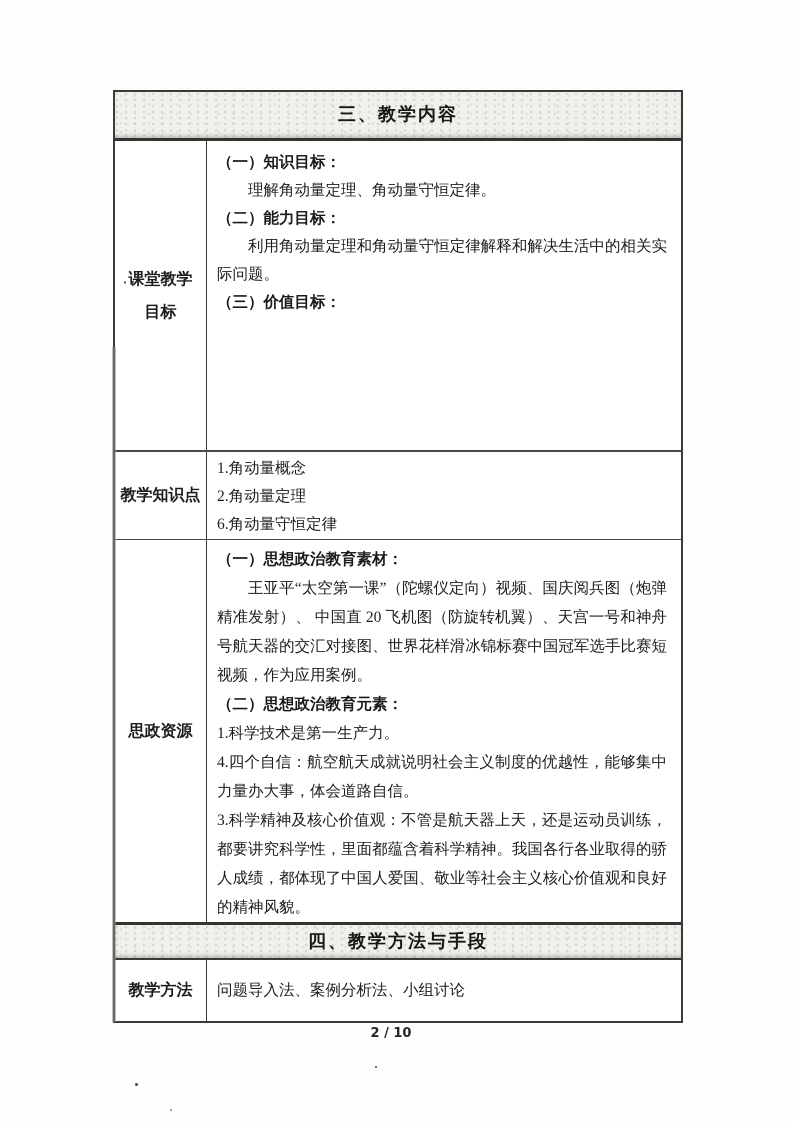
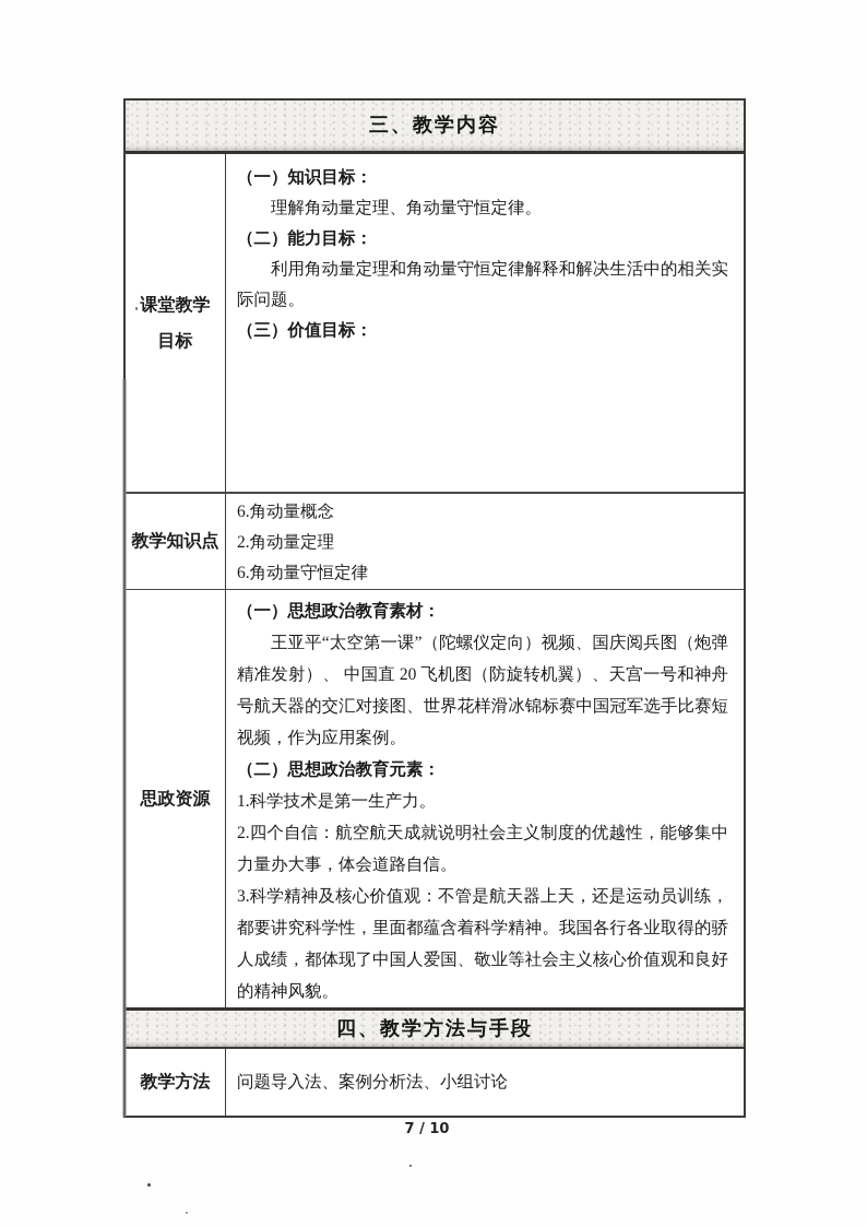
  三、教学内容
  课堂教学
  目标
  （一）知识目标：
  理解角动量定理、角动量守恒定律。
  （二）能力目标：
  利用角动量定理和角动量守恒定律解释和解决生活中的相关实际问题。
  （三）价值目标：
  教学知识点
- 1.角动量概念
+ 6.角动量概念
  2.角动量定理
  6.角动量守恒定律
  思政资源
  （一）思想政治教育素材：
  王亚平“太空第一课”（陀螺仪定向）视频、国庆阅兵图（炮弹精准发射）、 中国直 20 飞机图（防旋转机翼）、天宫一号和神舟号航天器的交汇对接图、世界花样滑冰锦标赛中国冠军选手比赛短视频，作为应用案例。
  （二）思想政治教育元素：
  1.科学技术是第一生产力。
- 4.四个自信：航空航天成就说明社会主义制度的优越性，能够集中力量办大事，体会道路自信。
+ 2.四个自信：航空航天成就说明社会主义制度的优越性，能够集中力量办大事，体会道路自信。
  3.科学精神及核心价值观：不管是航天器上天，还是运动员训练，都要讲究科学性，里面都蕴含着科学精神。我国各行各业取得的骄人成绩，都体现了中国人爱国、敬业等社会主义核心价值观和良好的精神风貌。
  四、教学方法与手段
  教学方法
  问题导入法、案例分析法、小组讨论
- 2 / 10
+ 7 / 10
